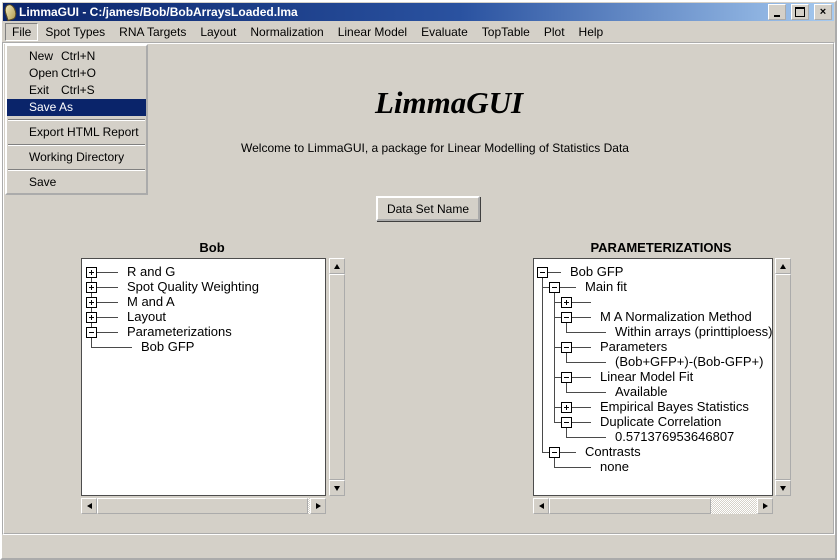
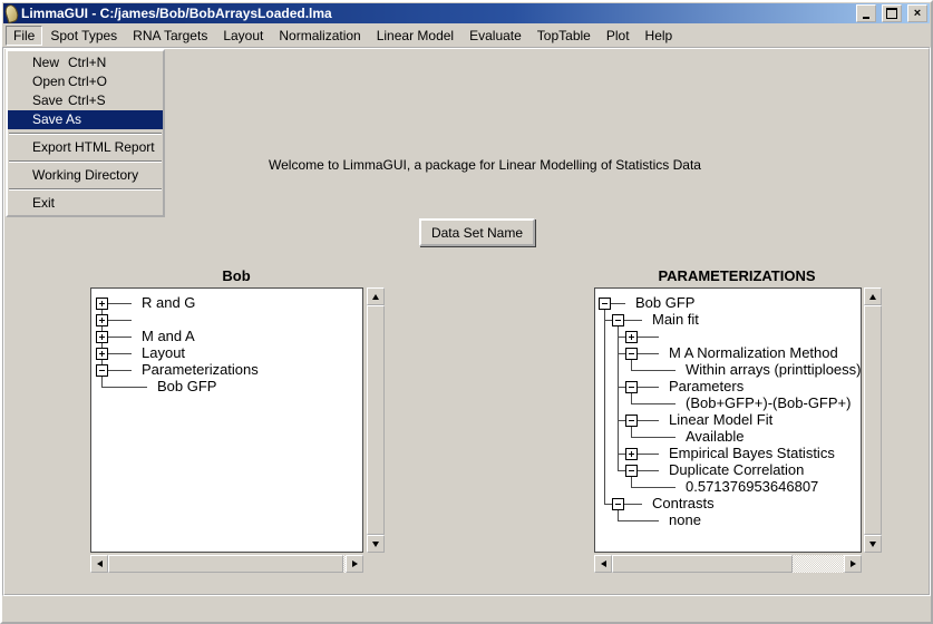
  LimmaGUI - C:/james/Bob/BobArraysLoaded.lma
  ×
  File
  Spot Types
  RNA Targets
  Layout
  Normalization
  Linear Model
  Evaluate
  TopTable
  Plot
  Help
- LimmaGUI
  Welcome to LimmaGUI, a package for Linear Modelling of Statistics Data
  Data Set Name
  Bob
  PARAMETERIZATIONS
  R and G
- Spot Quality Weighting
  M and A
  Layout
  Parameterizations
  Bob GFP
  Bob GFP
  Main fit
  M A Normalization Method
  Within arrays (printtiploess)
  Parameters
  (Bob+GFP+)-(Bob-GFP+)
  Linear Model Fit
  Available
  Empirical Bayes Statistics
  Duplicate Correlation
  0.571376953646807
  Contrasts
  none
  New
  Ctrl+N
  Open
  Ctrl+O
- Exit
+ Save
  Ctrl+S
  Save As
  Export HTML Report
  Working Directory
- Save
+ Exit
